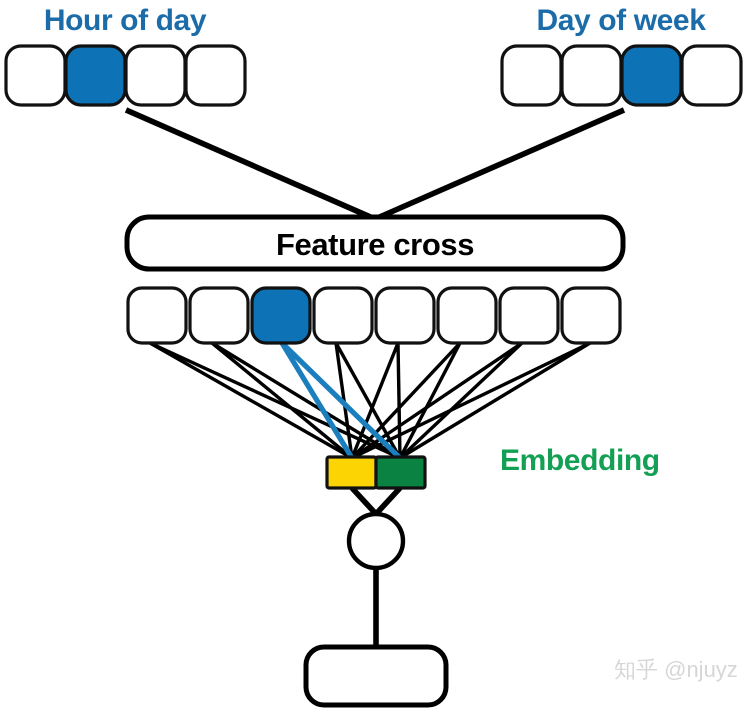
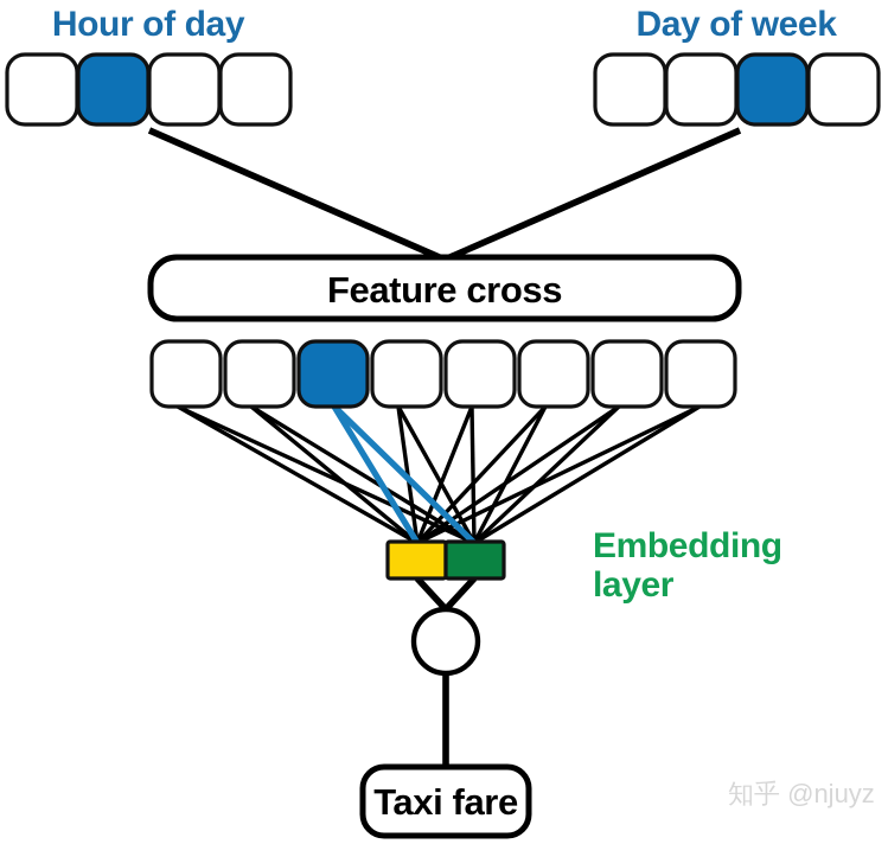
  Hour of day
  Day of week
  Feature cross
  Embedding
+ layer
+ Taxi fare
  知乎 @njuyz
